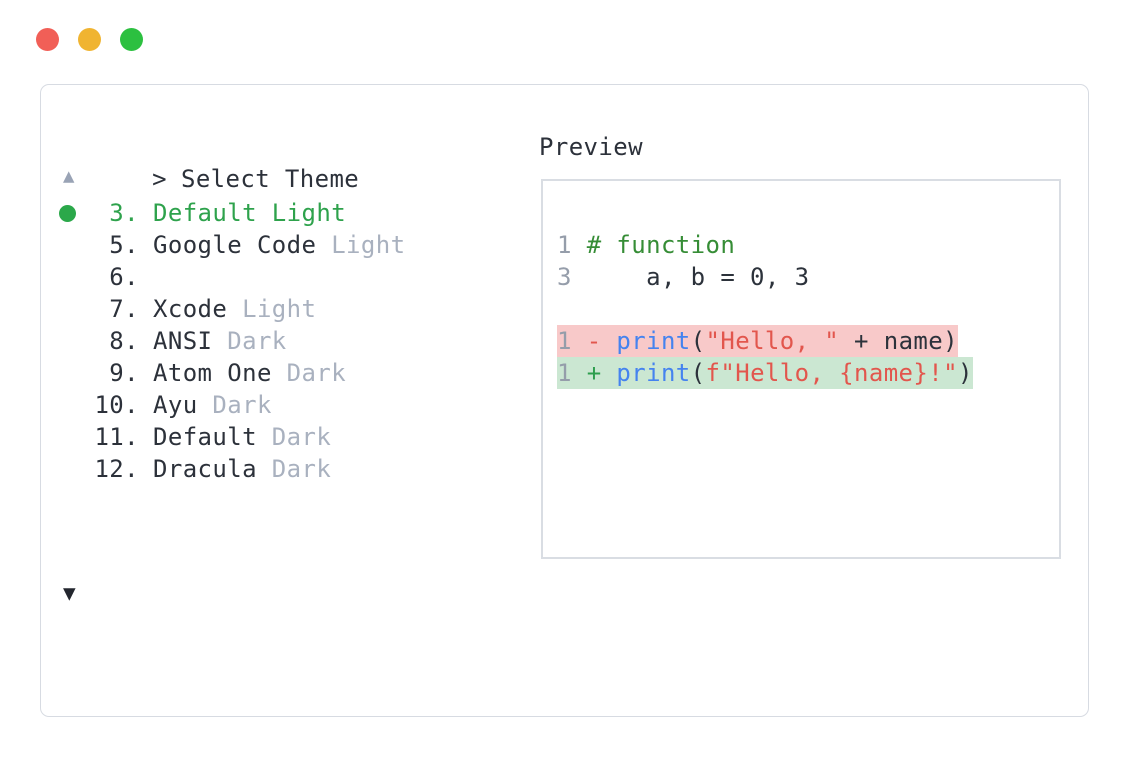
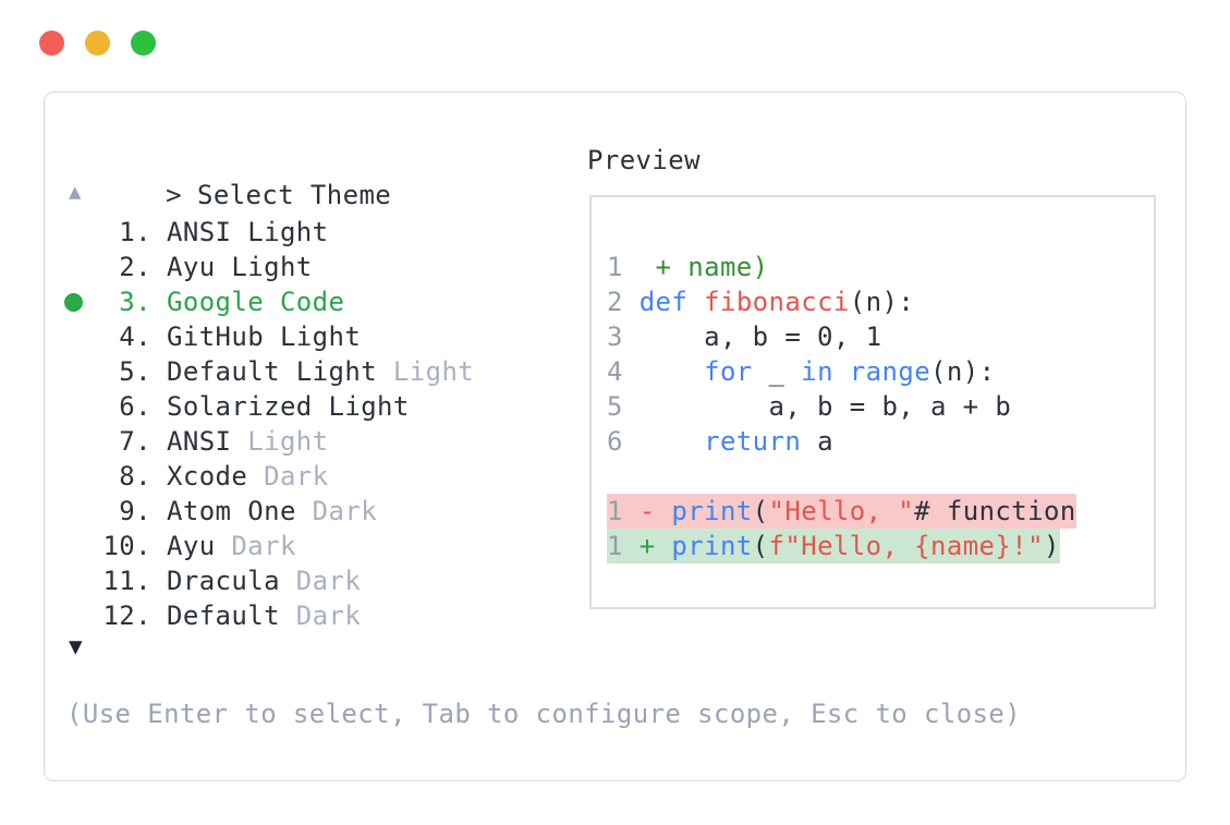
  > Select Theme
  ▲
+ 1.
+ ANSI Light
+ 2.
+ Ayu Light
  3.
- Default Light
+ Google Code
+ 4.
+ GitHub Light
  5.
- Google Code
+ Default Light
  Light
  6.
+ Solarized Light
  7.
- Xcode
+ ANSI
  Light
  8.
- ANSI
+ Xcode
  Dark
  9.
  Atom One
  Dark
  10.
  Ayu
  Dark
  11.
- Default
+ Dracula
  Dark
  12.
- Dracula
+ Default
  Dark
  ▼
+ (Use Enter to select, Tab to configure scope, Esc to close)
  Preview
- 1 # function
+ 1 + name)
+ 2 def fibonacci(n):
- 3 a, b = 0, 3
+ 3 a, b = 0, 1
+ 4 for _ in range(n):
+ 5 a, b = b, a + b
+ 6 return a
- 1 - print("Hello, " + name)
+ 1 - print("Hello, "# function
  1 + print(f"Hello, {name}!")
